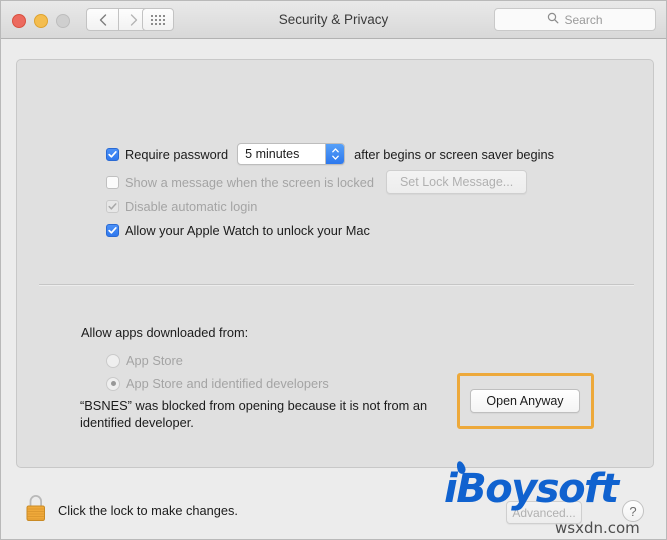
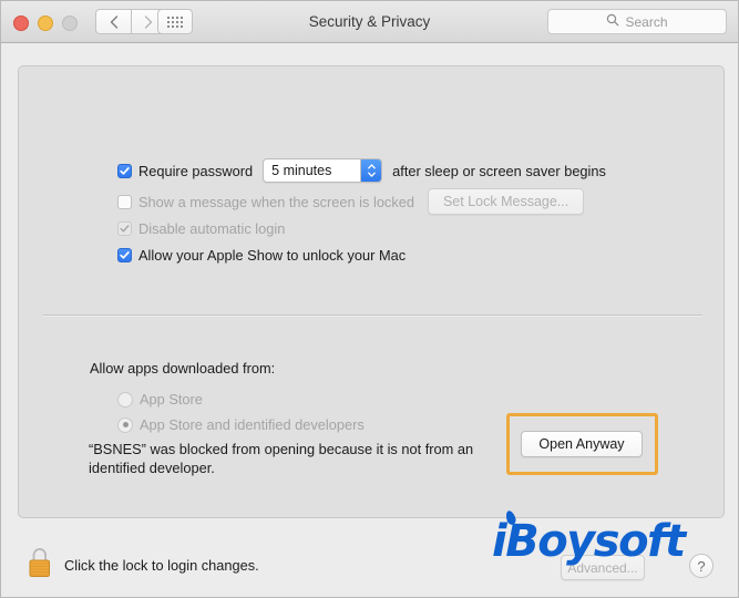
  Security & Privacy
  Search
  Require password
  5 minutes
- after begins or screen saver begins
+ after sleep or screen saver begins
  Show a message when the screen is locked
  Set Lock Message...
  Disable automatic login
- Allow your Apple Watch to unlock your Mac
+ Allow your Apple Show to unlock your Mac
  Allow apps downloaded from:
  App Store
  App Store and identified developers
  “BSNES” was blocked from opening because it is not from an identified developer.
  Open Anyway
- Click the lock to make changes.
+ Click the lock to login changes.
  Advanced...
  ?
  iBoysoft
- wsxdn.com
